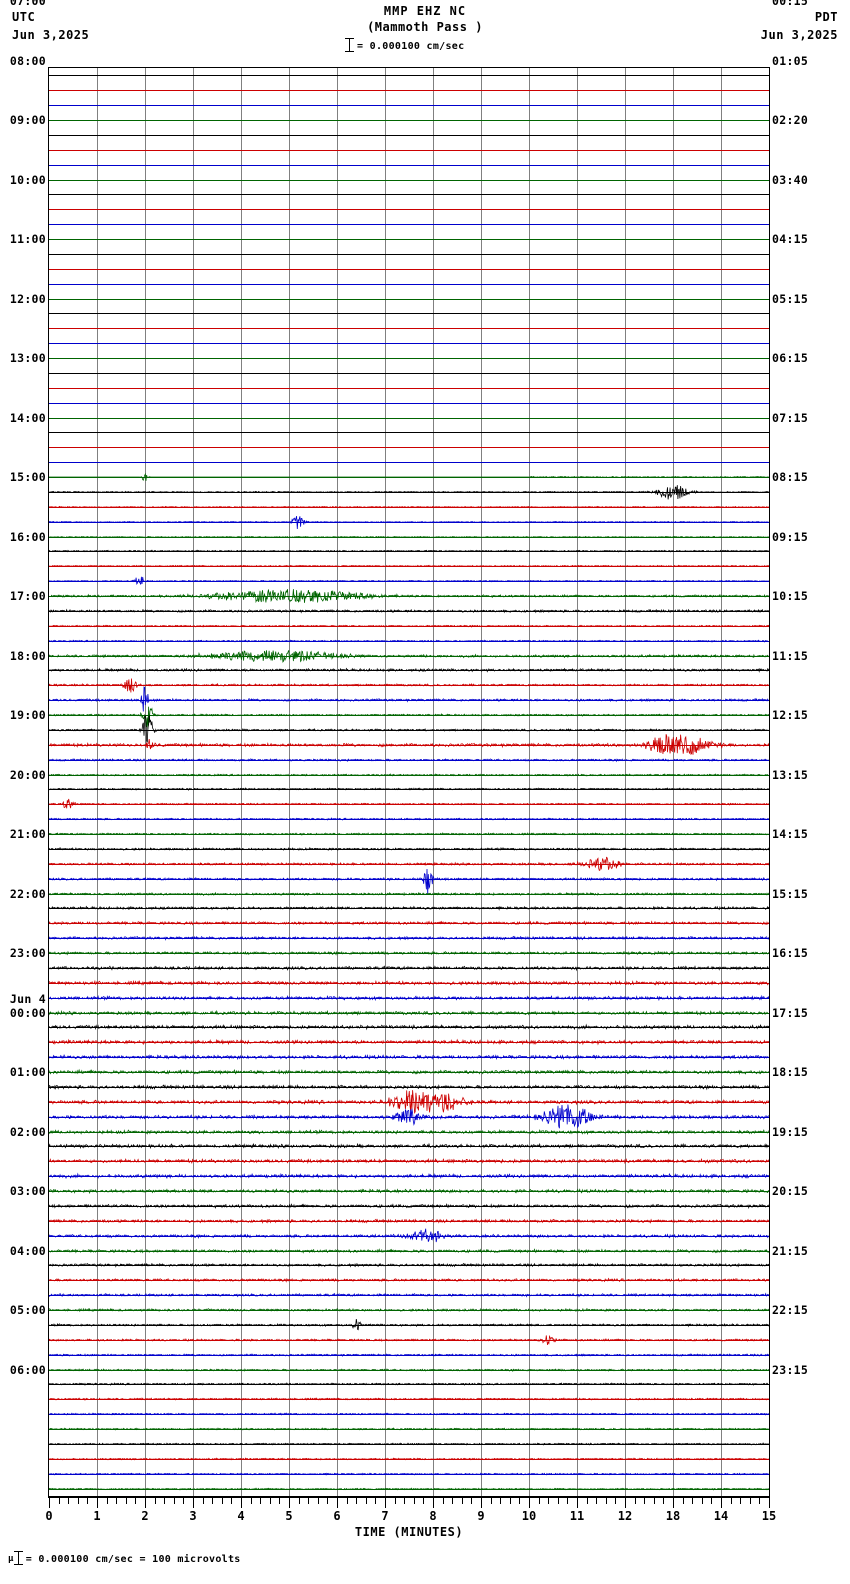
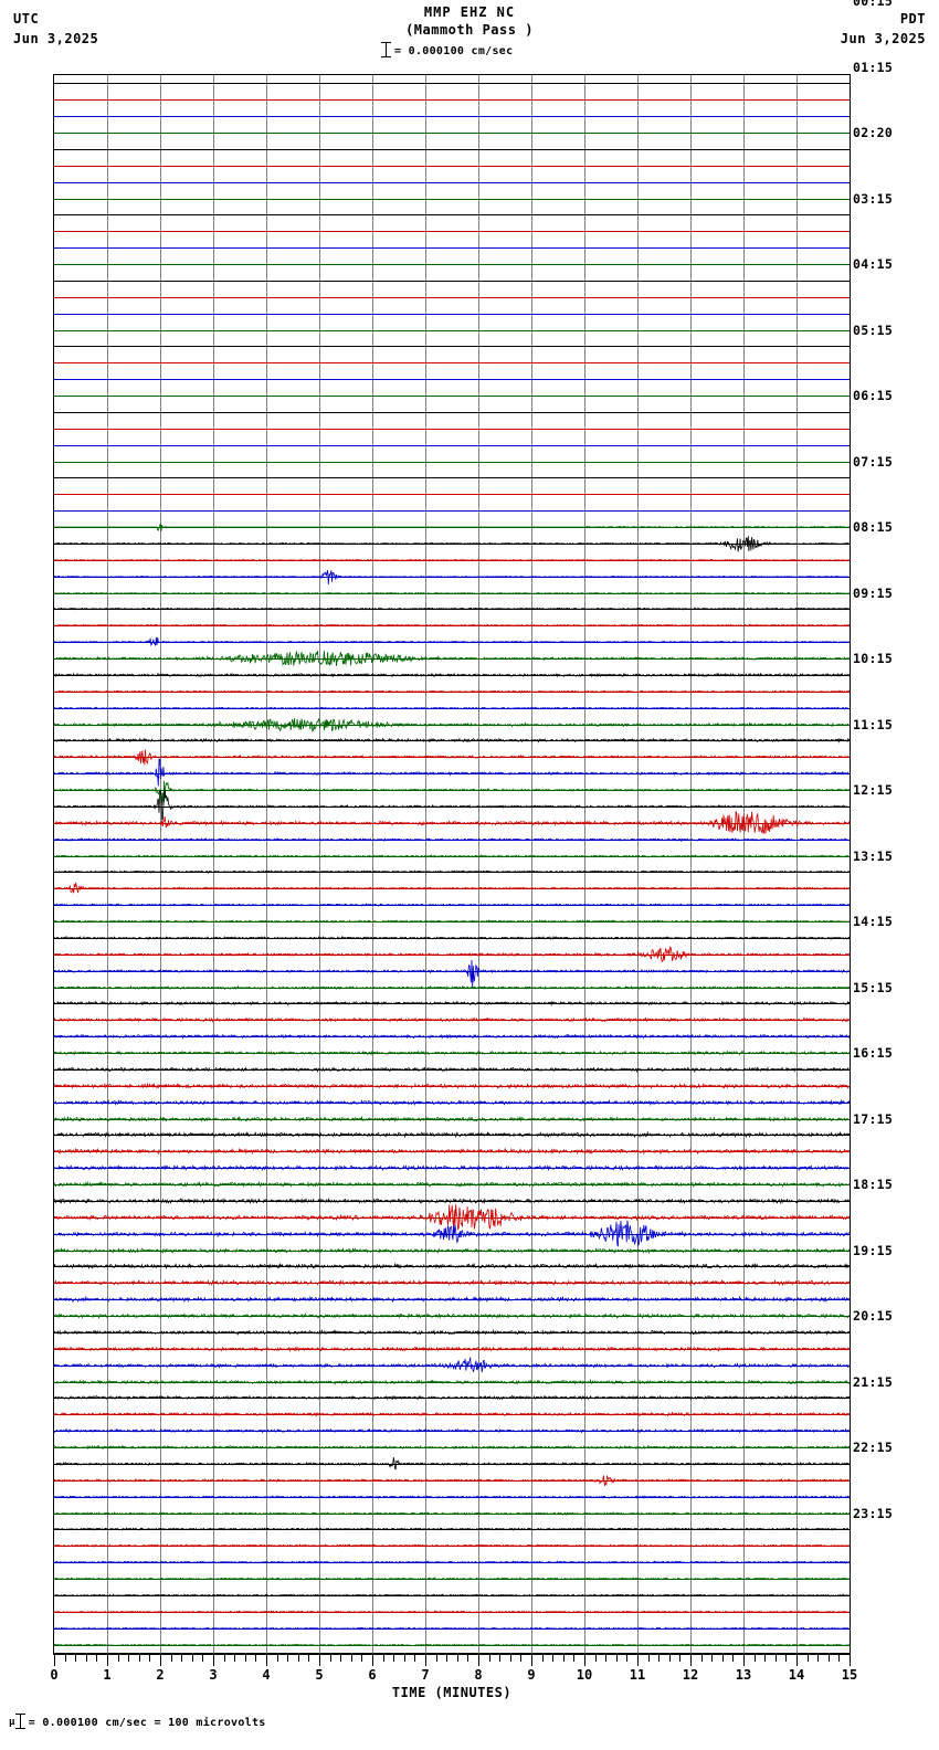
  UTC
  Jun 3,2025
  PDT
  Jun 3,2025
  MMP EHZ NC
  (Mammoth Pass )
  = 0.000100 cm/sec
- 07:00
- 08:00
- 09:00
- 10:00
- 11:00
- 12:00
- 13:00
- 14:00
- 15:00
- 16:00
- 17:00
- 18:00
- 19:00
- 20:00
- 21:00
- 22:00
- 23:00
- 00:00
- Jun 4
- 01:00
- 02:00
- 03:00
- 04:00
- 05:00
- 06:00
  00:15
- 01:05
+ 01:15
  02:20
- 03:40
+ 03:15
  04:15
  05:15
  06:15
  07:15
  08:15
  09:15
  10:15
  11:15
  12:15
  13:15
  14:15
  15:15
  16:15
  17:15
  18:15
  19:15
  20:15
  21:15
  22:15
  23:15
  TIME (MINUTES)
  0
  1
  2
  3
  4
  5
  6
  7
  8
  9
  10
  11
  12
- 18
+ 13
  14
  15
  μ = 0.000100 cm/sec = 100 microvolts
